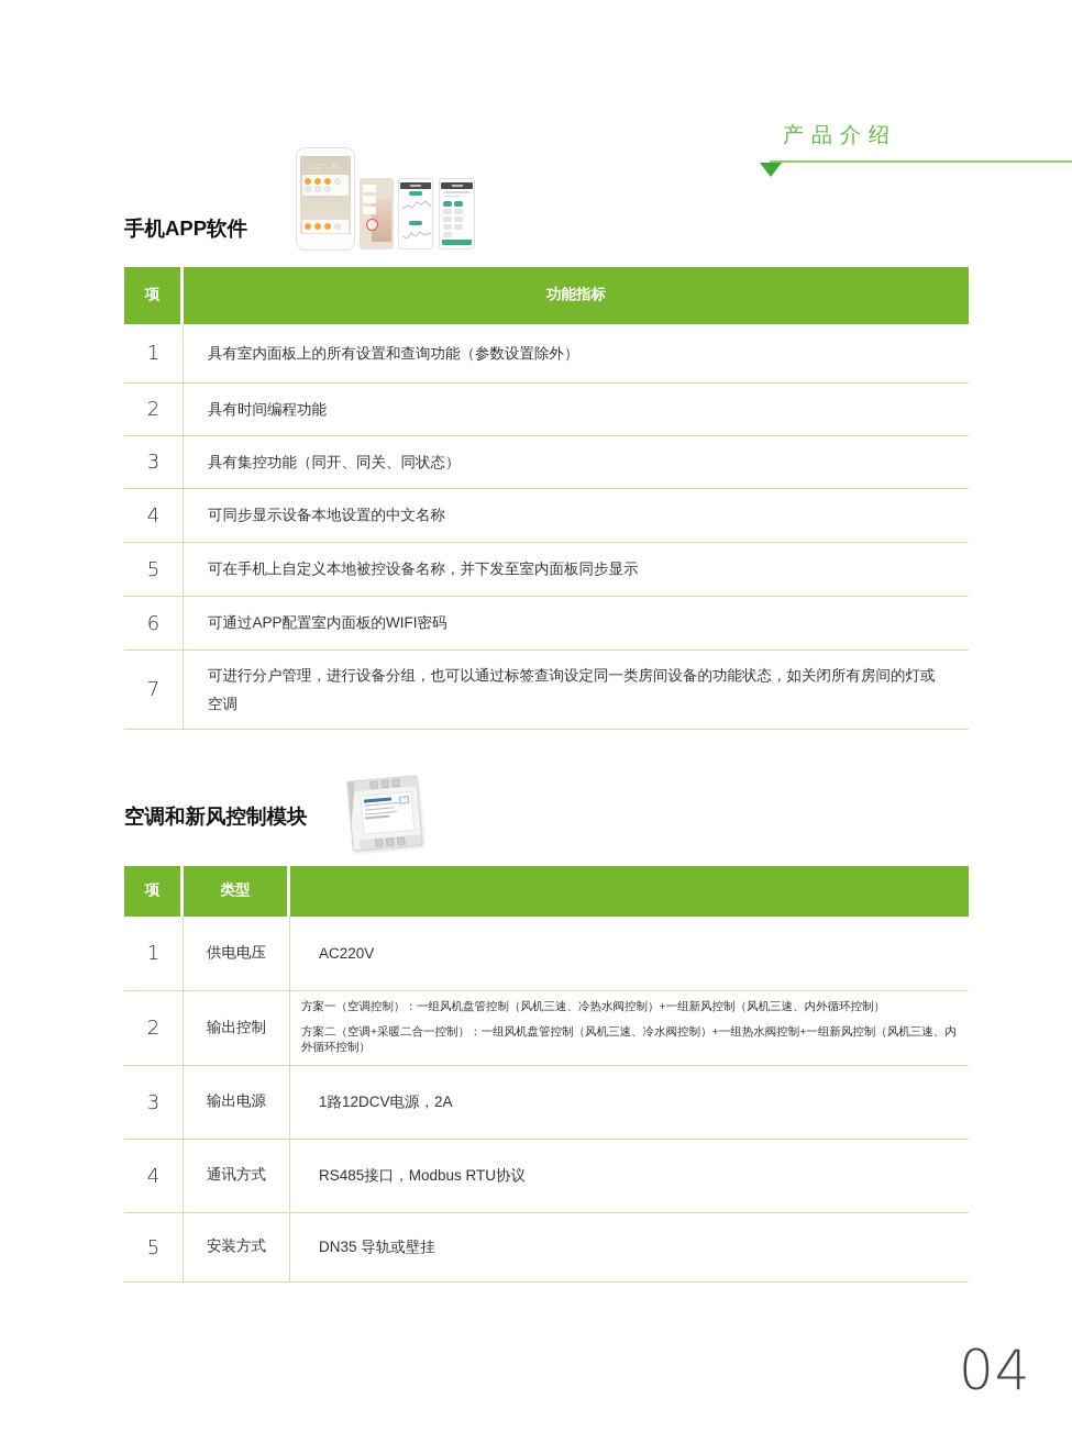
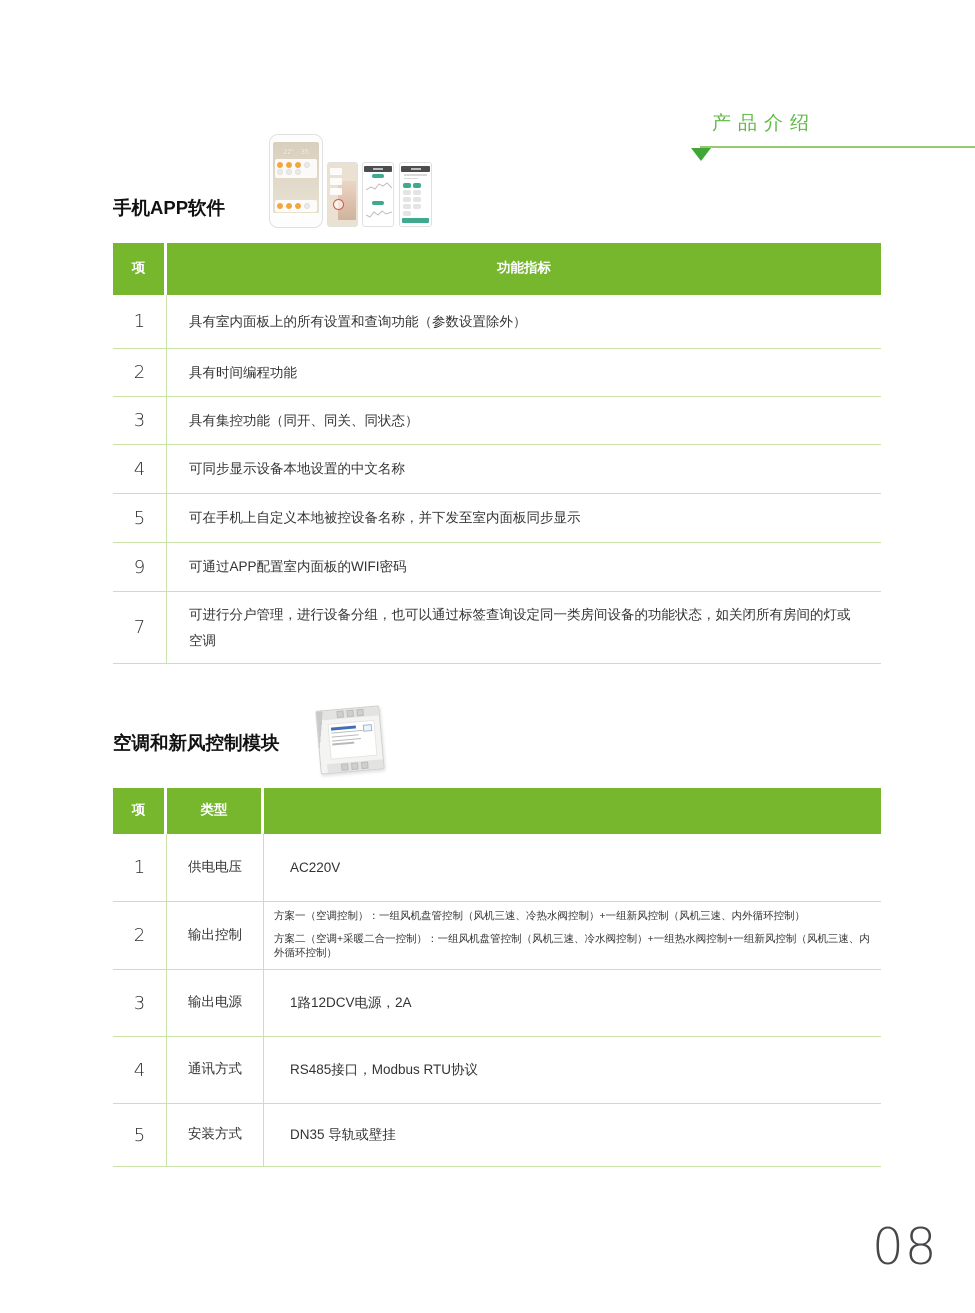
  产品介绍
  手机APP软件
  项
  功能指标
  1
  具有室内面板上的所有设置和查询功能（参数设置除外）
  2
  具有时间编程功能
  3
  具有集控功能（同开、同关、同状态）
  4
  可同步显示设备本地设置的中文名称
  5
  可在手机上自定义本地被控设备名称，并下发至室内面板同步显示
- 6
+ 9
  可通过APP配置室内面板的WIFI密码
  7
  可进行分户管理，进行设备分组，也可以通过标签查询设定同一类房间设备的功能状态，如关闭所有房间的灯或空调
  空调和新风控制模块
  项
  类型
  1
  供电电压
  AC220V
  2
  输出控制
  方案一（空调控制）：一组风机盘管控制（风机三速、冷热水阀控制）+一组新风控制（风机三速、内外循环控制）
  方案二（空调+采暖二合一控制）：一组风机盘管控制（风机三速、冷水阀控制）+一组热水阀控制+一组新风控制（风机三速、内外循环控制）
  3
  输出电源
  1路12DCV电源，2A
  4
  通讯方式
  RS485接口，Modbus RTU协议
  5
  安装方式
  DN35 导轨或壁挂
- 04
+ 08
